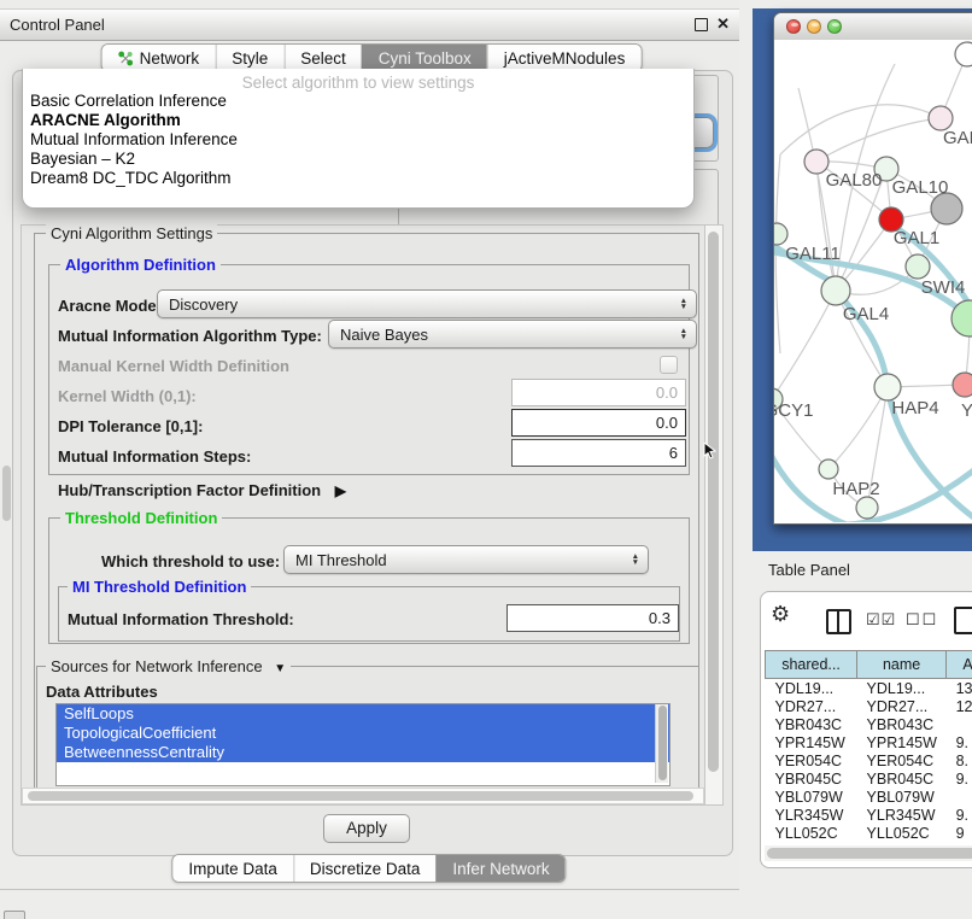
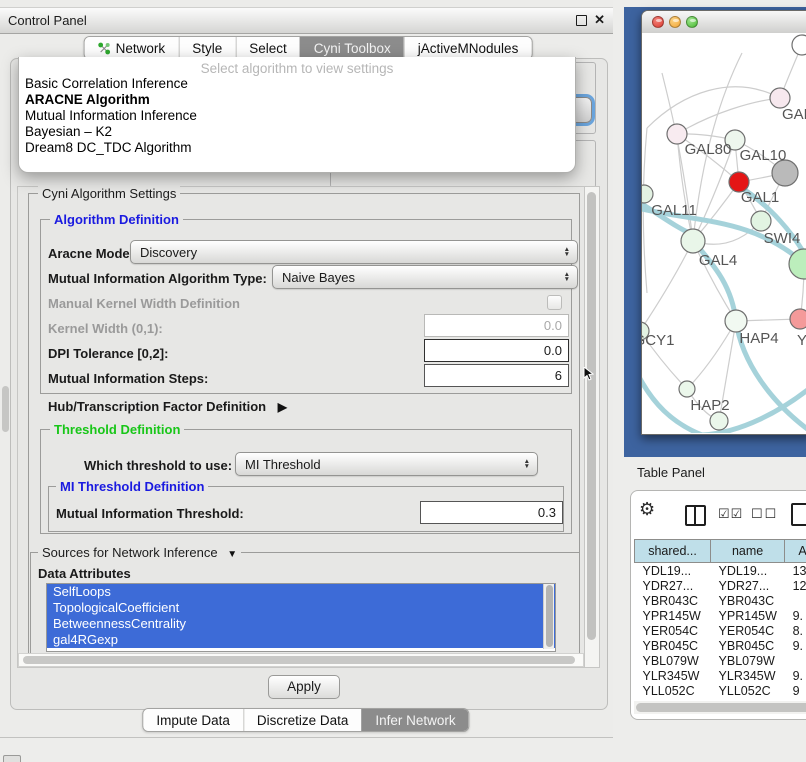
  Control Panel
  ✕
  Network
  Style
  Select
  Cyni Toolbox
  jActiveMNodules
  Select algorithm to view settings
  Basic Correlation Inference
  ARACNE Algorithm
  Mutual Information Inference
  Bayesian – K2
  Dream8 DC_TDC Algorithm
  Cyni Algorithm Settings
  Algorithm Definition
  Aracne Mode
  Discovery
  Mutual Information Algorithm Type:
  Naive Bayes
  Manual Kernel Width Definition
  Kernel Width (0,1):
  0.0
- DPI Tolerance [0,1]:
+ DPI Tolerance [0,2]:
  0.0
  Mutual Information Steps:
  6
  Hub/Transcription Factor Definition ▶
  Threshold Definition
  Which threshold to use:
  MI Threshold
  MI Threshold Definition
  Mutual Information Threshold:
  0.3
  Sources for Network Inference ▼
  Data Attributes
  SelfLoops
  TopologicalCoefficient
  BetweennessCentrality
+ gal4RGexp
  Apply
  Impute Data
  Discretize Data
  Infer Network
  GAL80
  GAL10
  GAL1
  GAL11
  SWI4
  GAL4
  CY1
  HAP4
  Y
  HAP2
  Table Panel
  ⚙
  ☑☑
  ☐☐
  shared...	name	A
  YDL19...	YDL19...	13
  YDR27...	YDR27...	12
  YBR043C	YBR043C
  YPR145W	YPR145W	9.
  YER054C	YER054C	8.
  YBR045C	YBR045C	9.
  YBL079W	YBL079W
  YLR345W	YLR345W	9.
  YLL052C	YLL052C	9
